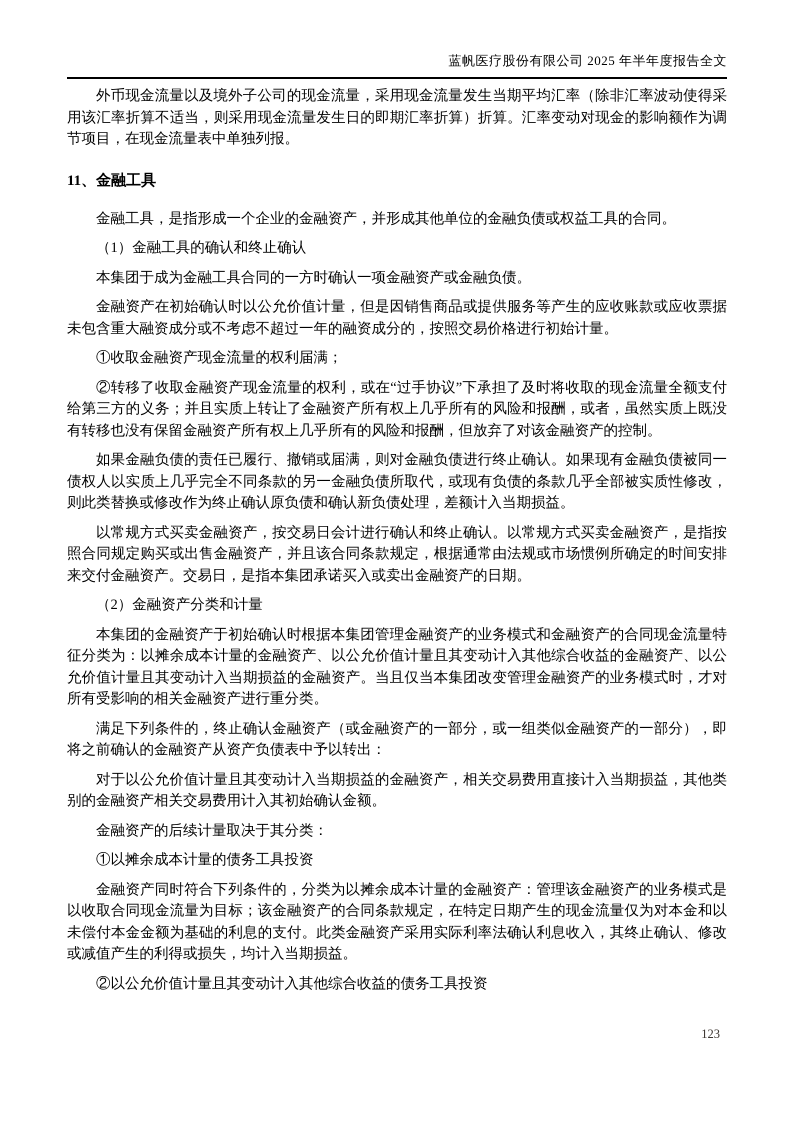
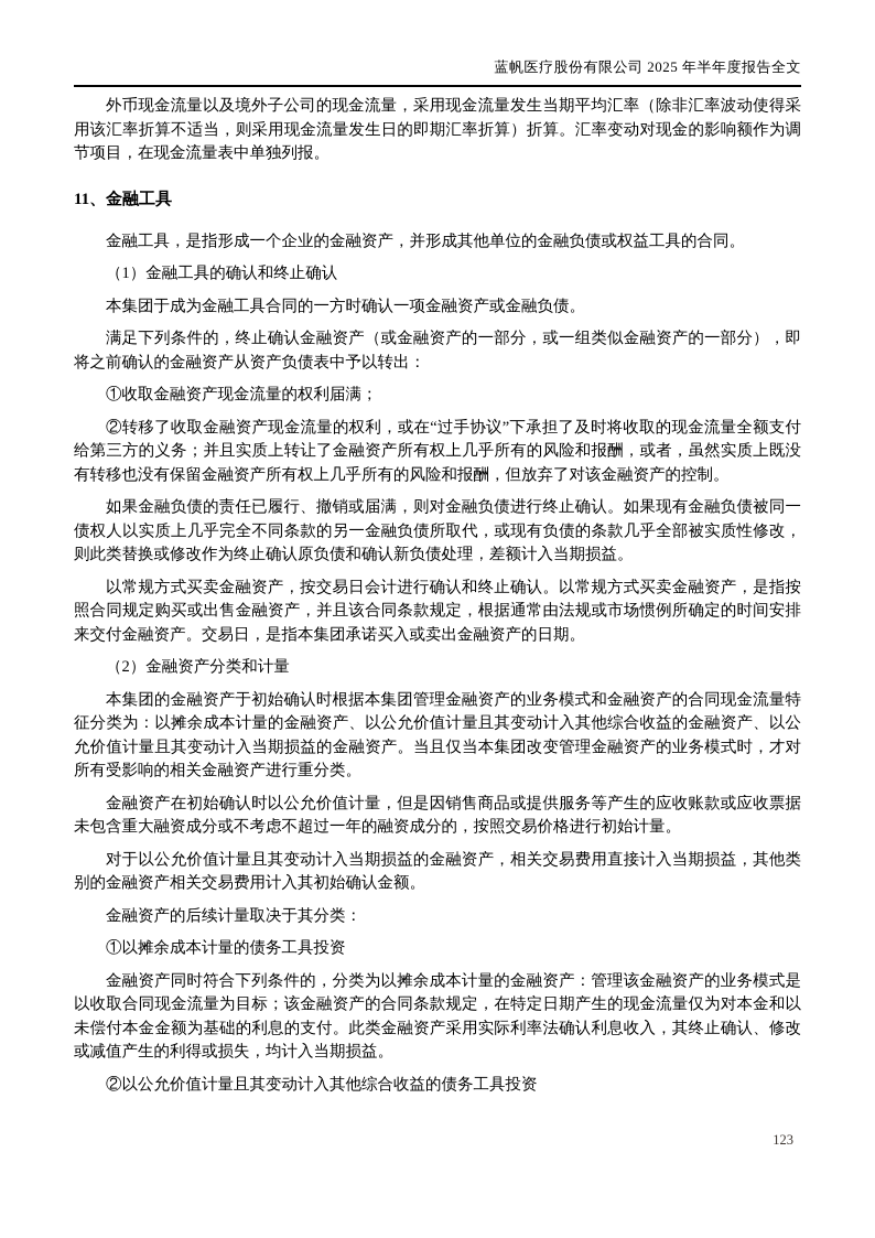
  蓝帆医疗股份有限公司 2025 年半年度报告全文
  外币现金流量以及境外子公司的现金流量，采用现金流量发生当期平均汇率（除非汇率波动使得采用该汇率折算不适当，则采用现金流量发生日的即期汇率折算）折算。汇率变动对现金的影响额作为调节项目，在现金流量表中单独列报。
  11、金融工具
  金融工具，是指形成一个企业的金融资产，并形成其他单位的金融负债或权益工具的合同。
  （1）金融工具的确认和终止确认
  本集团于成为金融工具合同的一方时确认一项金融资产或金融负债。
- 金融资产在初始确认时以公允价值计量，但是因销售商品或提供服务等产生的应收账款或应收票据未包含重大融资成分或不考虑不超过一年的融资成分的，按照交易价格进行初始计量。
+ 满足下列条件的，终止确认金融资产（或金融资产的一部分，或一组类似金融资产的一部分），即将之前确认的金融资产从资产负债表中予以转出：
  ①收取金融资产现金流量的权利届满；
  ②转移了收取金融资产现金流量的权利，或在“过手协议”下承担了及时将收取的现金流量全额支付给第三方的义务；并且实质上转让了金融资产所有权上几乎所有的风险和报酬，或者，虽然实质上既没有转移也没有保留金融资产所有权上几乎所有的风险和报酬，但放弃了对该金融资产的控制。
  如果金融负债的责任已履行、撤销或届满，则对金融负债进行终止确认。如果现有金融负债被同一债权人以实质上几乎完全不同条款的另一金融负债所取代，或现有负债的条款几乎全部被实质性修改，则此类替换或修改作为终止确认原负债和确认新负债处理，差额计入当期损益。
  以常规方式买卖金融资产，按交易日会计进行确认和终止确认。以常规方式买卖金融资产，是指按照合同规定购买或出售金融资产，并且该合同条款规定，根据通常由法规或市场惯例所确定的时间安排来交付金融资产。交易日，是指本集团承诺买入或卖出金融资产的日期。
  （2）金融资产分类和计量
  本集团的金融资产于初始确认时根据本集团管理金融资产的业务模式和金融资产的合同现金流量特征分类为：以摊余成本计量的金融资产、以公允价值计量且其变动计入其他综合收益的金融资产、以公允价值计量且其变动计入当期损益的金融资产。当且仅当本集团改变管理金融资产的业务模式时，才对所有受影响的相关金融资产进行重分类。
- 满足下列条件的，终止确认金融资产（或金融资产的一部分，或一组类似金融资产的一部分），即将之前确认的金融资产从资产负债表中予以转出：
+ 金融资产在初始确认时以公允价值计量，但是因销售商品或提供服务等产生的应收账款或应收票据未包含重大融资成分或不考虑不超过一年的融资成分的，按照交易价格进行初始计量。
  对于以公允价值计量且其变动计入当期损益的金融资产，相关交易费用直接计入当期损益，其他类别的金融资产相关交易费用计入其初始确认金额。
  金融资产的后续计量取决于其分类：
  ①以摊余成本计量的债务工具投资
  金融资产同时符合下列条件的，分类为以摊余成本计量的金融资产：管理该金融资产的业务模式是以收取合同现金流量为目标；该金融资产的合同条款规定，在特定日期产生的现金流量仅为对本金和以未偿付本金金额为基础的利息的支付。此类金融资产采用实际利率法确认利息收入，其终止确认、修改或减值产生的利得或损失，均计入当期损益。
  ②以公允价值计量且其变动计入其他综合收益的债务工具投资
  123
